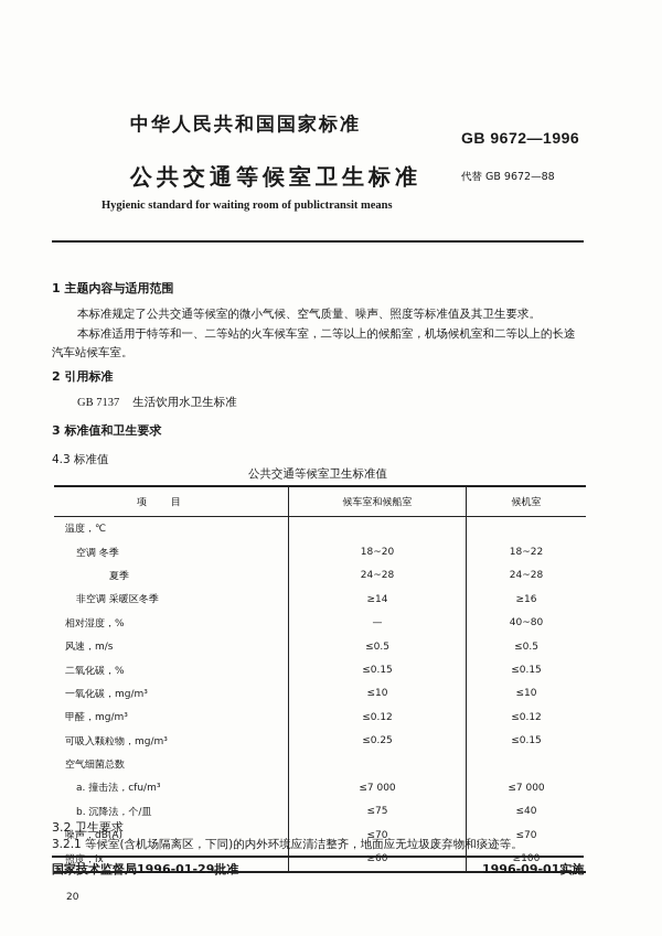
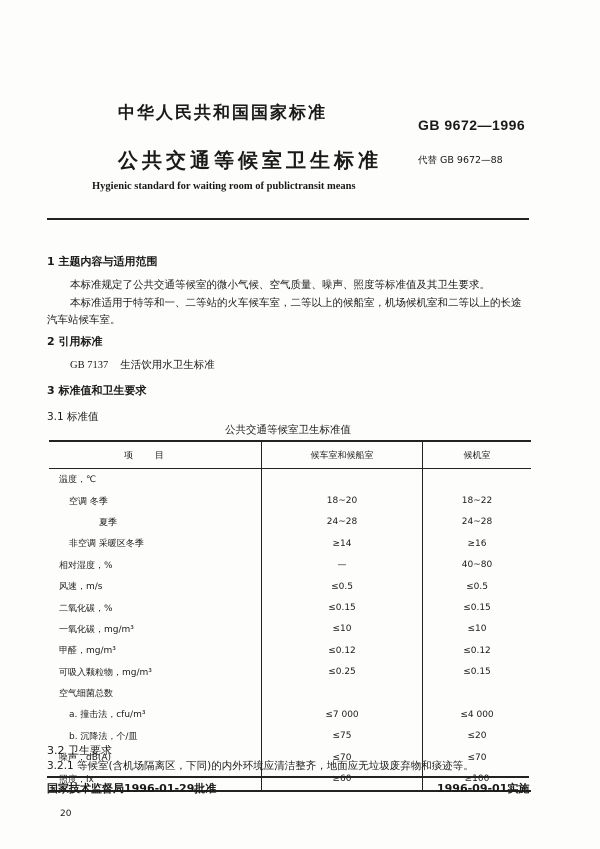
  中华人民共和国国家标准
  GB 9672—1996
  公共交通等候室卫生标准
  代替 GB 9672—88
  Hygienic standard for waiting room of publictransit means
  1 主题内容与适用范围
  本标准规定了公共交通等候室的微小气候、空气质量、噪声、照度等标准值及其卫生要求。
  本标准适用于特等和一、二等站的火车候车室，二等以上的候船室，机场候机室和二等以上的长途
  汽车站候车室。
  2 引用标准
  GB 7137 生活饮用水卫生标准
  3 标准值和卫生要求
- 4.3 标准值
+ 3.1 标准值
  公共交通等候室卫生标准值
  项目	候车室和候船室	候机室
  温度，℃
  空调 冬季	18~20	18~22
  夏季	24~28	24~28
  非空调 采暖区冬季	≥14	≥16
  相对湿度，%	—	40~80
  风速，m/s	≤0.5	≤0.5
  二氧化碳，%	≤0.15	≤0.15
  一氧化碳，mg/m³	≤10	≤10
  甲醛，mg/m³	≤0.12	≤0.12
  可吸入颗粒物，mg/m³	≤0.25	≤0.15
  空气细菌总数
- a. 撞击法，cfu/m³	≤7 000	≤7 000
+ a. 撞击法，cfu/m³	≤7 000	≤4 000
- b. 沉降法，个/皿	≤75	≤40
+ b. 沉降法，个/皿	≤75	≤20
  噪声，dB(A)	≤70	≤70
  照度，lx	≥60	≥100
  3.2 卫生要求
  3.2.1 等候室(含机场隔离区，下同)的内外环境应清洁整齐，地面应无垃圾废弃物和痰迹等。
  国家技术监督局1996-01-29批准
  1996-09-01实施
  20
